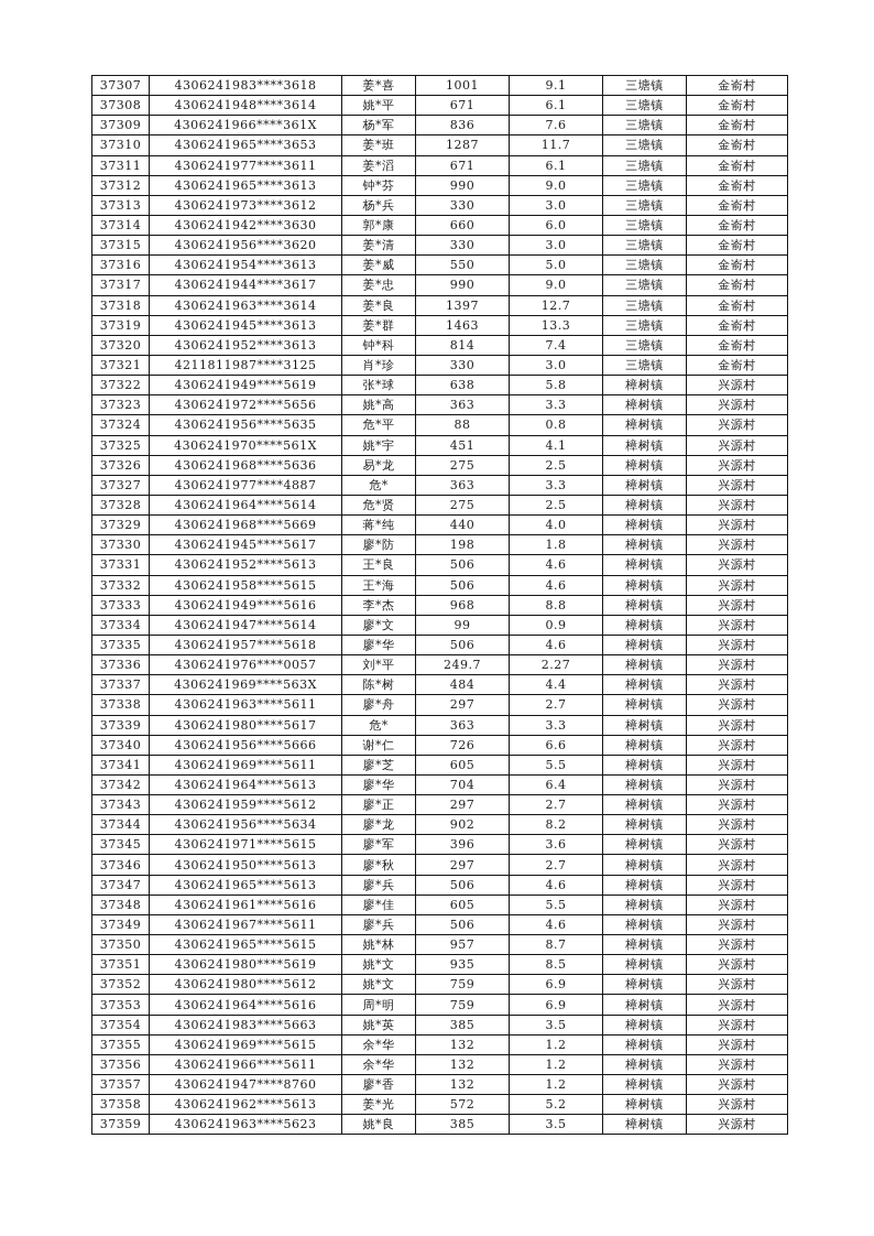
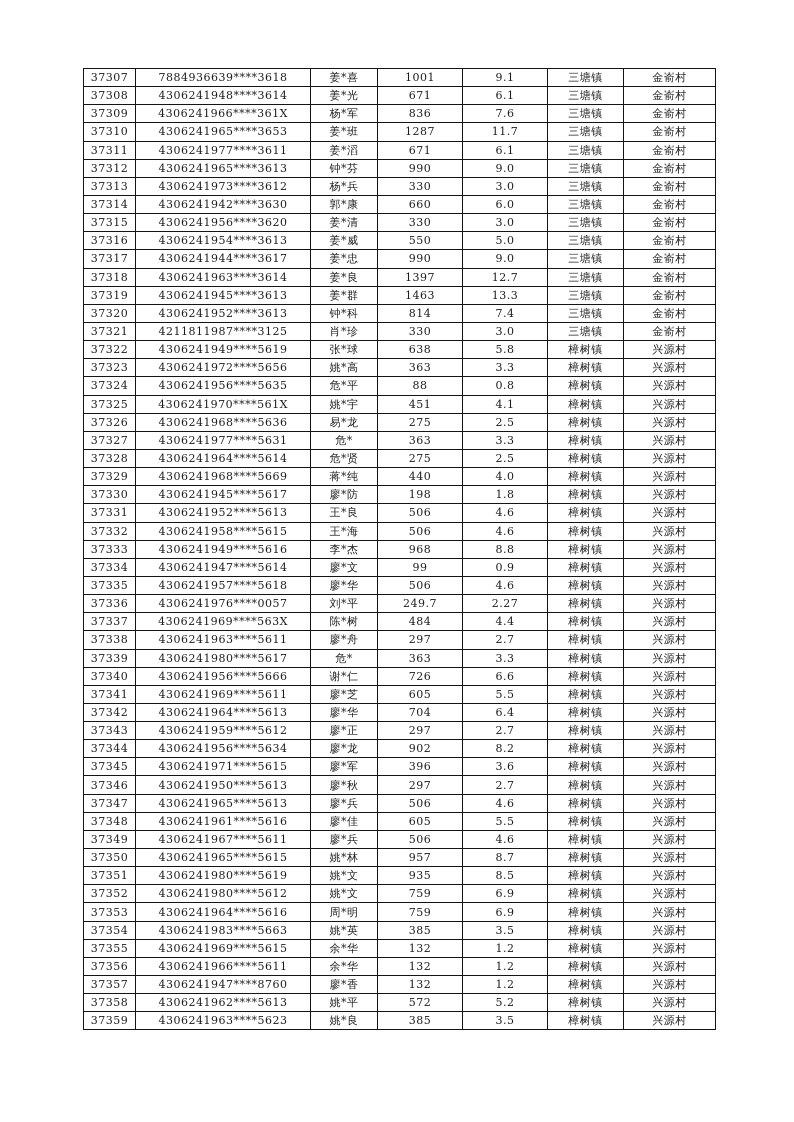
- 37307	4306241983****3618	姜*喜	1001	9.1	三塘镇	金嵛村
+ 37307	7884936639****3618	姜*喜	1001	9.1	三塘镇	金嵛村
- 37308	4306241948****3614	姚*平	671	6.1	三塘镇	金嵛村
+ 37308	4306241948****3614	姜*光	671	6.1	三塘镇	金嵛村
  37309	4306241966****361X	杨*军	836	7.6	三塘镇	金嵛村
  37310	4306241965****3653	姜*班	1287	11.7	三塘镇	金嵛村
  37311	4306241977****3611	姜*滔	671	6.1	三塘镇	金嵛村
  37312	4306241965****3613	钟*芬	990	9.0	三塘镇	金嵛村
  37313	4306241973****3612	杨*兵	330	3.0	三塘镇	金嵛村
  37314	4306241942****3630	郭*康	660	6.0	三塘镇	金嵛村
  37315	4306241956****3620	姜*清	330	3.0	三塘镇	金嵛村
  37316	4306241954****3613	姜*威	550	5.0	三塘镇	金嵛村
  37317	4306241944****3617	姜*忠	990	9.0	三塘镇	金嵛村
  37318	4306241963****3614	姜*良	1397	12.7	三塘镇	金嵛村
  37319	4306241945****3613	姜*群	1463	13.3	三塘镇	金嵛村
  37320	4306241952****3613	钟*科	814	7.4	三塘镇	金嵛村
  37321	4211811987****3125	肖*珍	330	3.0	三塘镇	金嵛村
  37322	4306241949****5619	张*球	638	5.8	樟树镇	兴源村
  37323	4306241972****5656	姚*高	363	3.3	樟树镇	兴源村
  37324	4306241956****5635	危*平	88	0.8	樟树镇	兴源村
  37325	4306241970****561X	姚*宇	451	4.1	樟树镇	兴源村
  37326	4306241968****5636	易*龙	275	2.5	樟树镇	兴源村
- 37327	4306241977****4887	危*	363	3.3	樟树镇	兴源村
+ 37327	4306241977****5631	危*	363	3.3	樟树镇	兴源村
  37328	4306241964****5614	危*贤	275	2.5	樟树镇	兴源村
  37329	4306241968****5669	蒋*纯	440	4.0	樟树镇	兴源村
  37330	4306241945****5617	廖*防	198	1.8	樟树镇	兴源村
  37331	4306241952****5613	王*良	506	4.6	樟树镇	兴源村
  37332	4306241958****5615	王*海	506	4.6	樟树镇	兴源村
  37333	4306241949****5616	李*杰	968	8.8	樟树镇	兴源村
  37334	4306241947****5614	廖*文	99	0.9	樟树镇	兴源村
  37335	4306241957****5618	廖*华	506	4.6	樟树镇	兴源村
  37336	4306241976****0057	刘*平	249.7	2.27	樟树镇	兴源村
  37337	4306241969****563X	陈*树	484	4.4	樟树镇	兴源村
  37338	4306241963****5611	廖*舟	297	2.7	樟树镇	兴源村
  37339	4306241980****5617	危*	363	3.3	樟树镇	兴源村
  37340	4306241956****5666	谢*仁	726	6.6	樟树镇	兴源村
  37341	4306241969****5611	廖*芝	605	5.5	樟树镇	兴源村
  37342	4306241964****5613	廖*华	704	6.4	樟树镇	兴源村
  37343	4306241959****5612	廖*正	297	2.7	樟树镇	兴源村
  37344	4306241956****5634	廖*龙	902	8.2	樟树镇	兴源村
  37345	4306241971****5615	廖*军	396	3.6	樟树镇	兴源村
  37346	4306241950****5613	廖*秋	297	2.7	樟树镇	兴源村
  37347	4306241965****5613	廖*兵	506	4.6	樟树镇	兴源村
  37348	4306241961****5616	廖*佳	605	5.5	樟树镇	兴源村
  37349	4306241967****5611	廖*兵	506	4.6	樟树镇	兴源村
  37350	4306241965****5615	姚*林	957	8.7	樟树镇	兴源村
  37351	4306241980****5619	姚*文	935	8.5	樟树镇	兴源村
  37352	4306241980****5612	姚*文	759	6.9	樟树镇	兴源村
  37353	4306241964****5616	周*明	759	6.9	樟树镇	兴源村
  37354	4306241983****5663	姚*英	385	3.5	樟树镇	兴源村
  37355	4306241969****5615	余*华	132	1.2	樟树镇	兴源村
  37356	4306241966****5611	余*华	132	1.2	樟树镇	兴源村
  37357	4306241947****8760	廖*香	132	1.2	樟树镇	兴源村
- 37358	4306241962****5613	姜*光	572	5.2	樟树镇	兴源村
+ 37358	4306241962****5613	姚*平	572	5.2	樟树镇	兴源村
  37359	4306241963****5623	姚*良	385	3.5	樟树镇	兴源村
